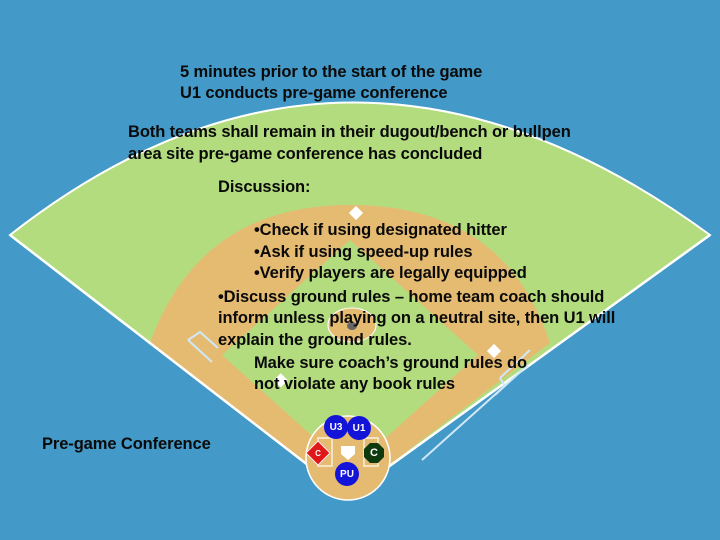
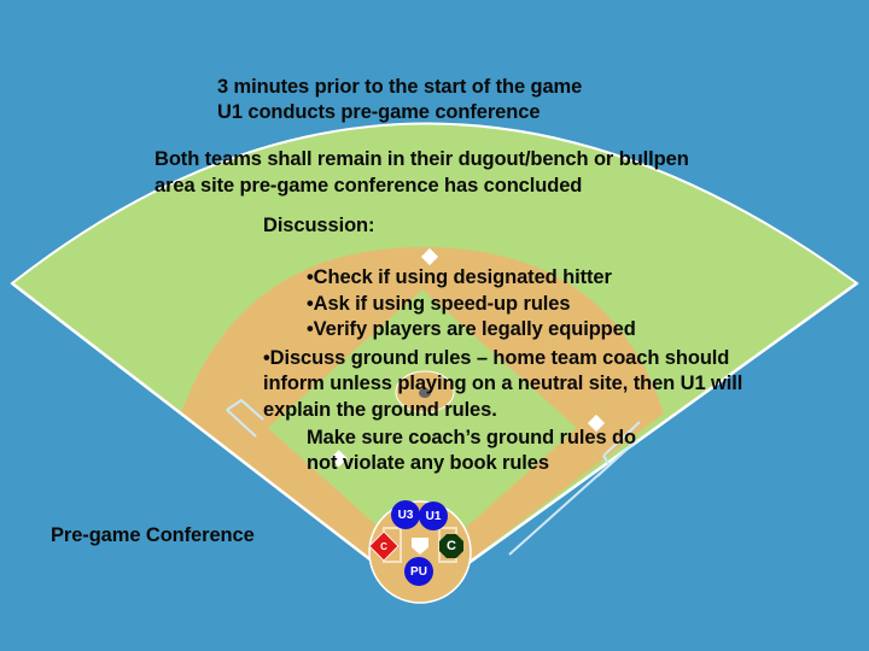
- 5 minutes prior to the start of the game
+ 3 minutes prior to the start of the game
  U1 conducts pre-game conference
  Both teams shall remain in their dugout/bench or bullpen
  area site pre-game conference has concluded
  Discussion:
  •Check if using designated hitter
  •Ask if using speed-up rules
  •Verify players are legally equipped
  •Discuss ground rules – home team coach should
  inform unless playing on a neutral site, then U1 will
  explain the ground rules.
  Make sure coach’s ground rules do
  not violate any book rules
  Pre-game Conference
  U3
  U1
  PU
  C
